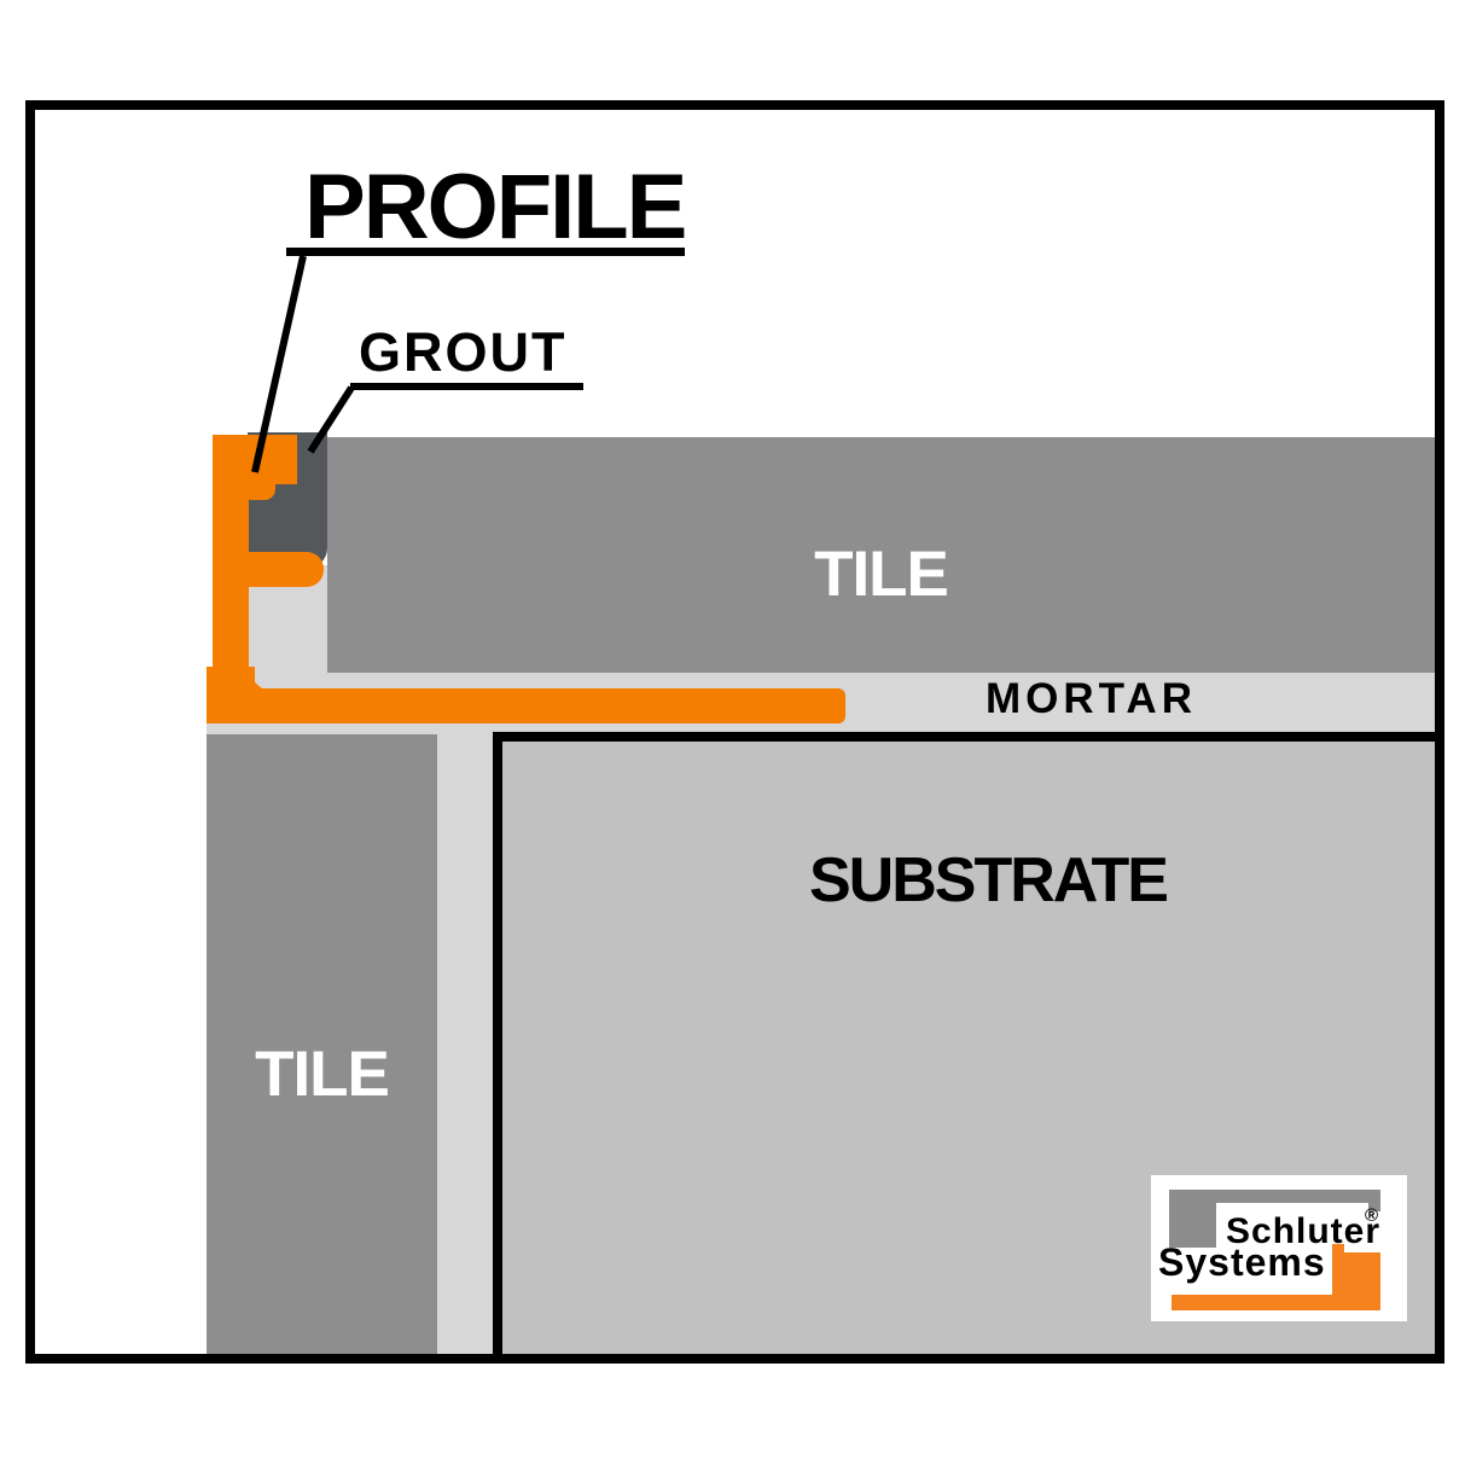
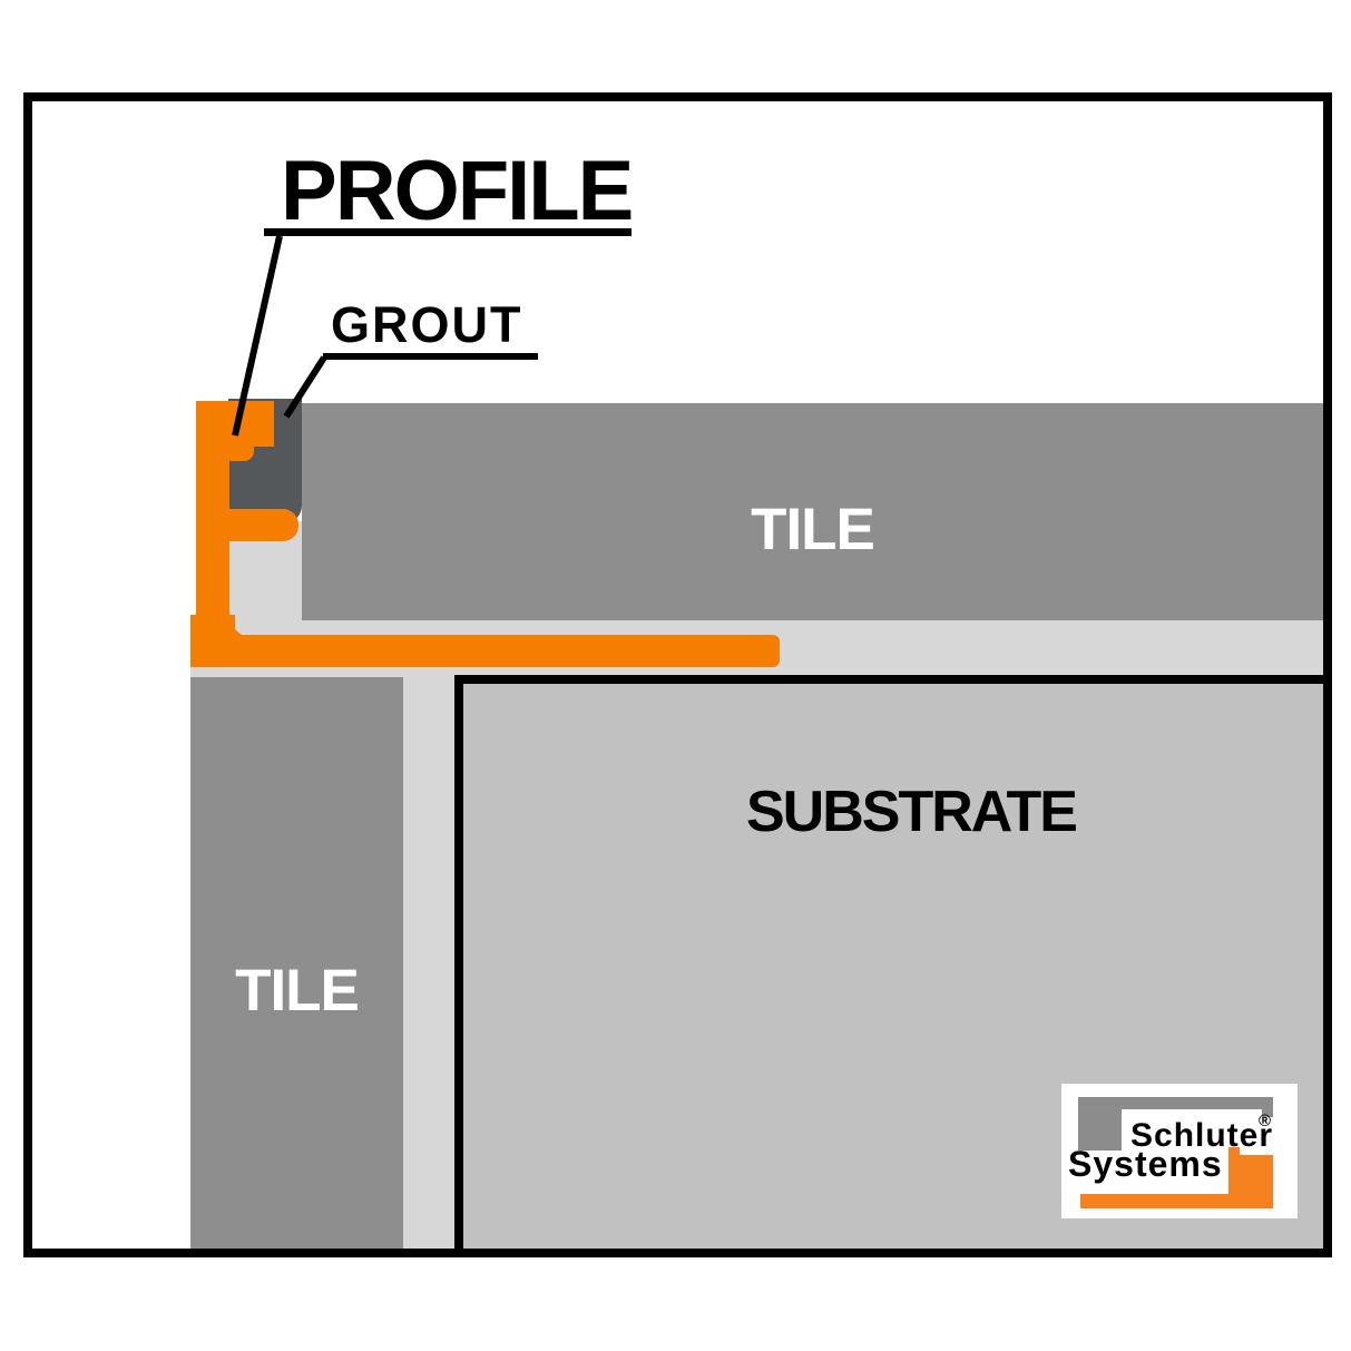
  PROFILE
  GROUT
  TILE
- MORTAR
  SUBSTRATE
  TILE
  Schluter
  ®
  Systems
